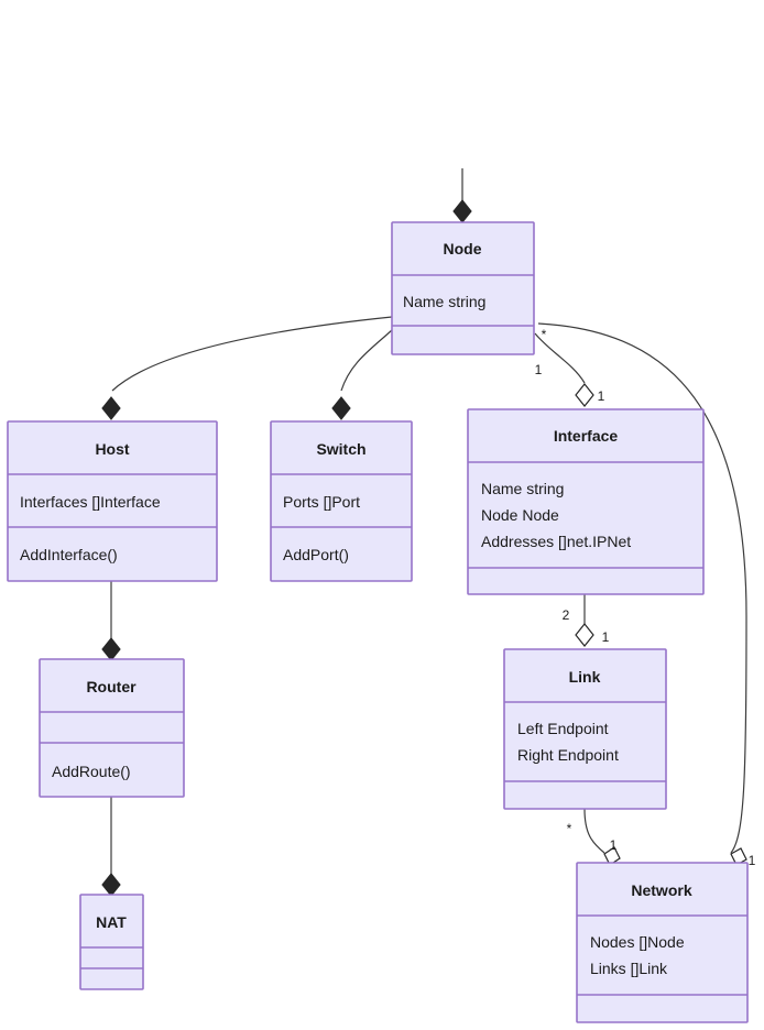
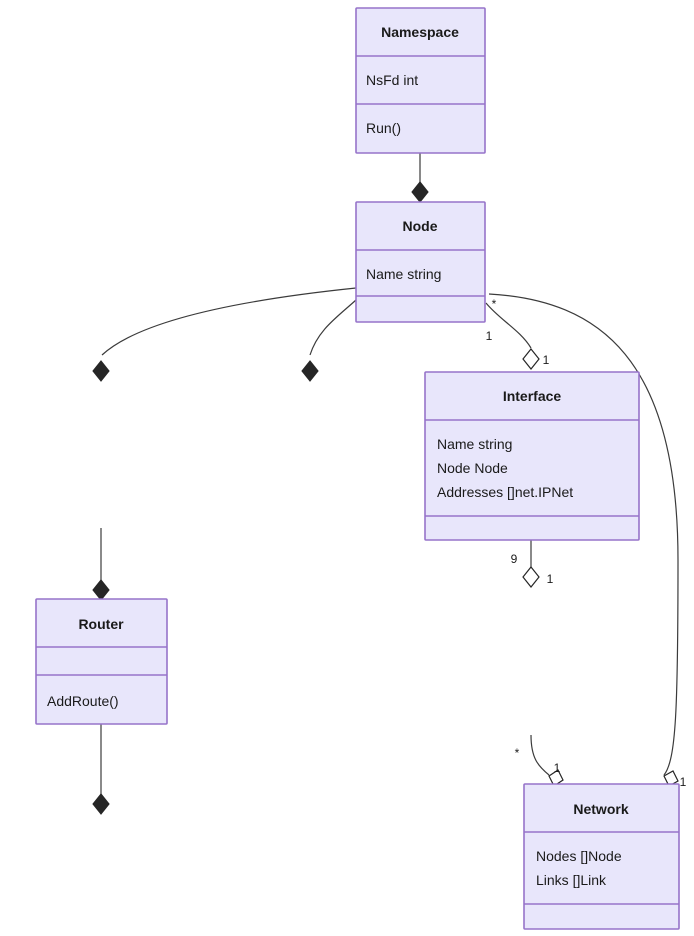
  *
  1
  1
- 2
+ 9
  1
  *
  1
  1
+ Namespace
+ NsFd int
+ Run()
  Node
  Name string
- Host
- Interfaces []Interface
- AddInterface()
- Switch
- Ports []Port
- AddPort()
  Interface
  Name string
  Node Node
  Addresses []net.IPNet
  Router
  AddRoute()
- NAT
- Link
- Left Endpoint
- Right Endpoint
  Network
  Nodes []Node
  Links []Link
